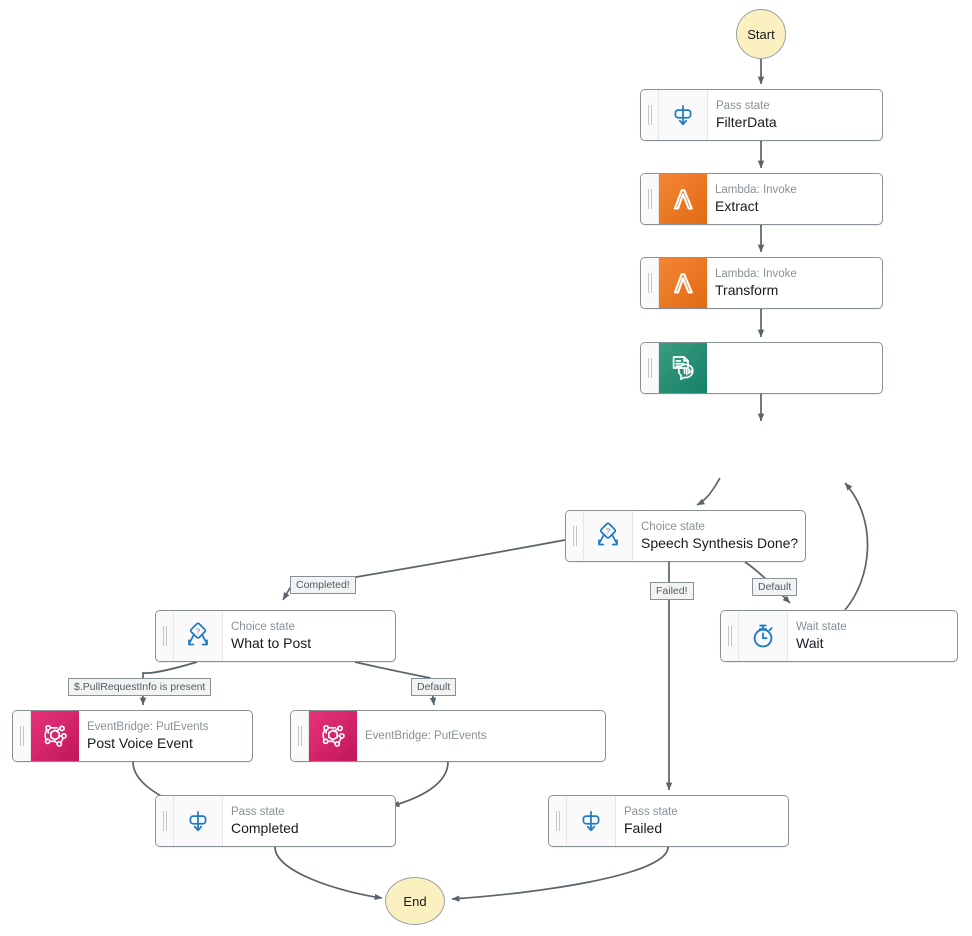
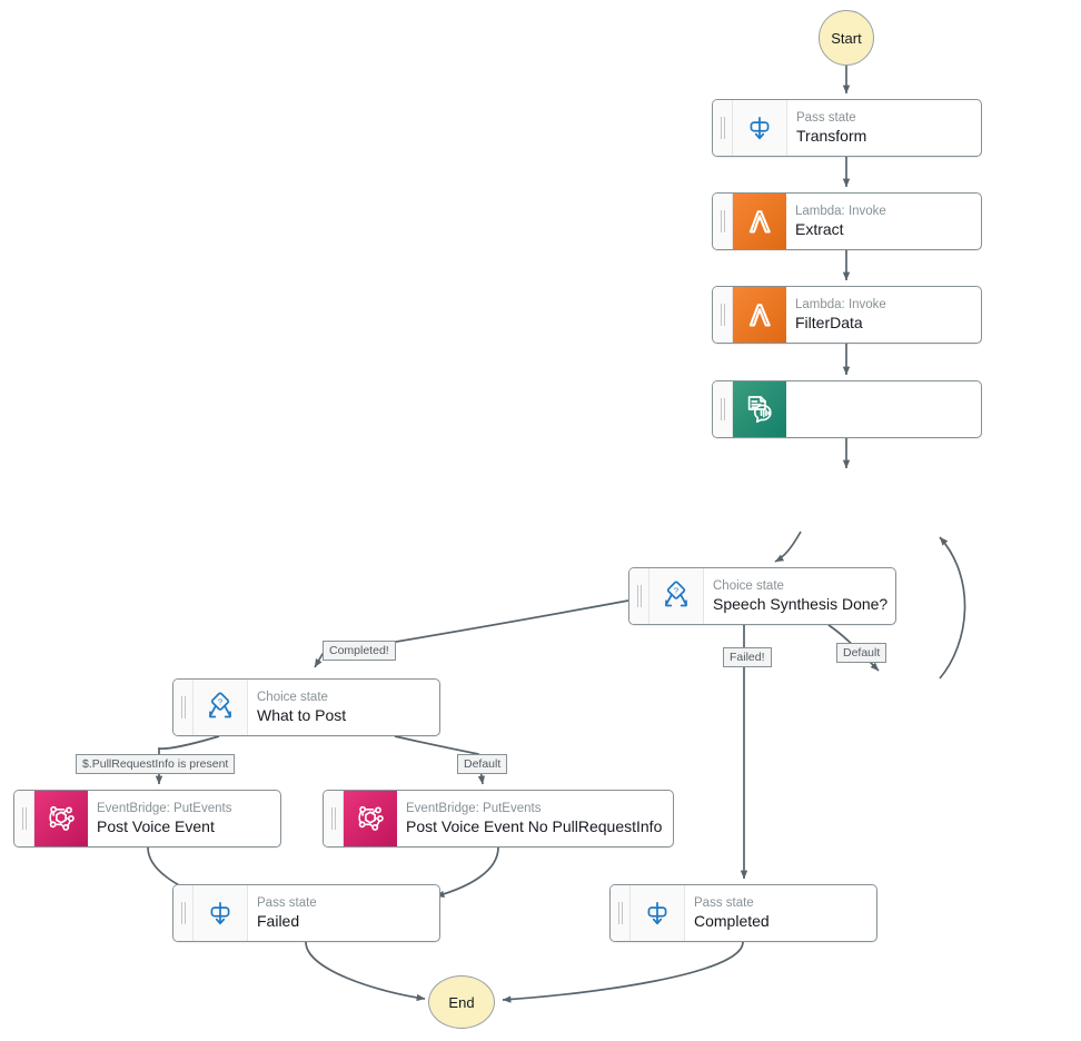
  Start
  End
  Pass state
- FilterData
+ Transform
  Lambda: Invoke
  Extract
  Lambda: Invoke
- Transform
+ FilterData
  ?
  Choice state
  Speech Synthesis Done?
- Wait state
- Wait
  ?
  Choice state
  What to Post
  EventBridge: PutEvents
  Post Voice Event
  EventBridge: PutEvents
+ Post Voice Event No PullRequestInfo
  Pass state
- Completed
+ Failed
  Pass state
- Failed
+ Completed
  Completed!
  Failed!
  Default
  $.PullRequestInfo is present
  Default
